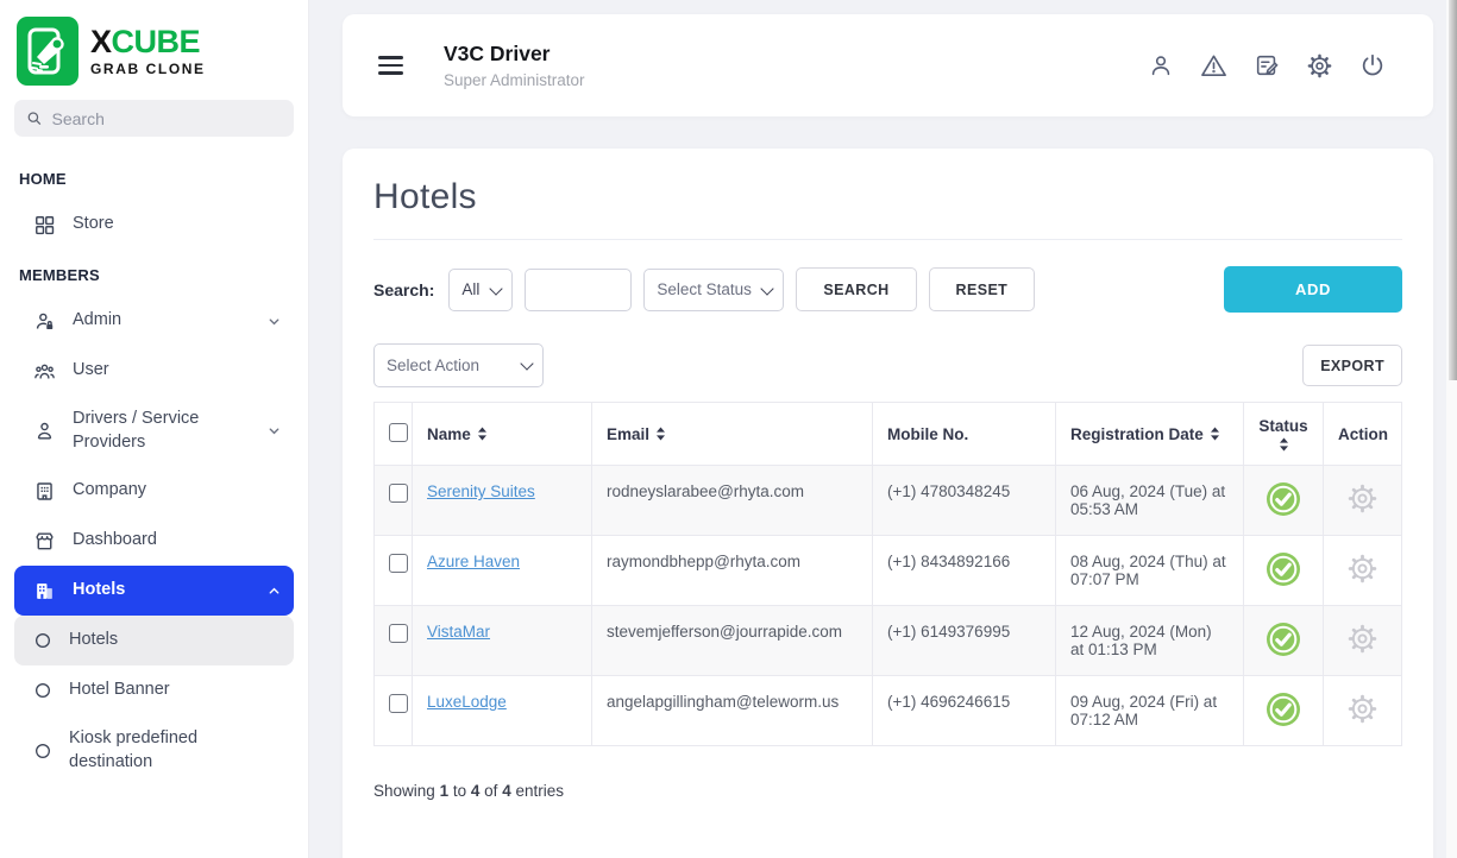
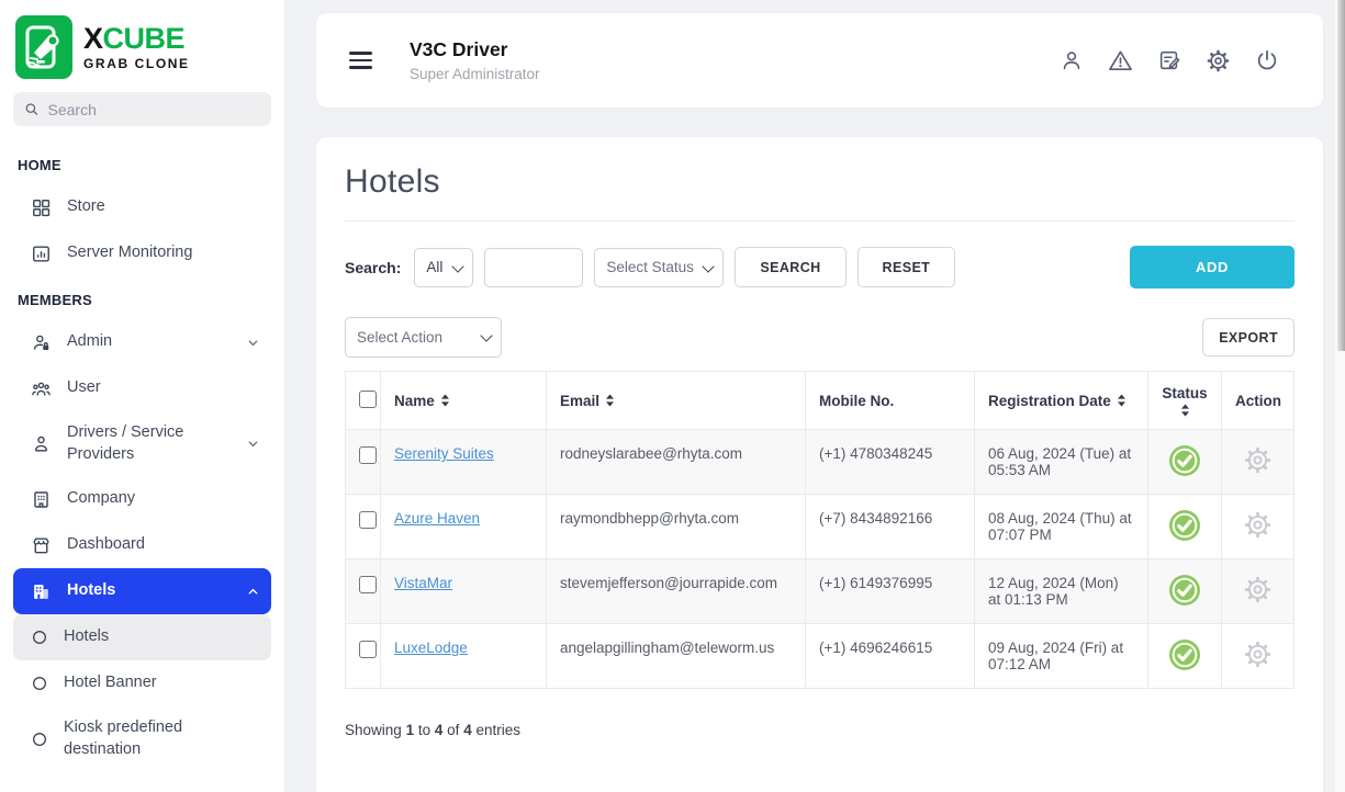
  XCUBE
  GRAB CLONE
  Search
  HOME
  Store
+ Server Monitoring
  MEMBERS
  Admin
  User
  Drivers / Service Providers
  Company
  Dashboard
  Hotels
  Hotels
  Hotel Banner
  Kiosk predefined destination
  V3C Driver
  Super Administrator
  Hotels
  Search:
  All
  Select Status
  SEARCH
  RESET
  ADD
  Select Action
  EXPORT
  	Name	Email	Mobile No.	Registration Date	Status	Action
  	Serenity Suites	rodneyslarabee@rhyta.com	(+1) 4780348245	06 Aug, 2024 (Tue) at 05:53 AM
- 	Azure Haven	raymondbhepp@rhyta.com	(+1) 8434892166	08 Aug, 2024 (Thu) at 07:07 PM
+ 	Azure Haven	raymondbhepp@rhyta.com	(+7) 8434892166	08 Aug, 2024 (Thu) at 07:07 PM
  	VistaMar	stevemjefferson@jourrapide.com	(+1) 6149376995	12 Aug, 2024 (Mon) at 01:13 PM
  	LuxeLodge	angelapgillingham@teleworm.us	(+1) 4696246615	09 Aug, 2024 (Fri) at 07:12 AM
  Showing 1 to 4 of 4 entries
